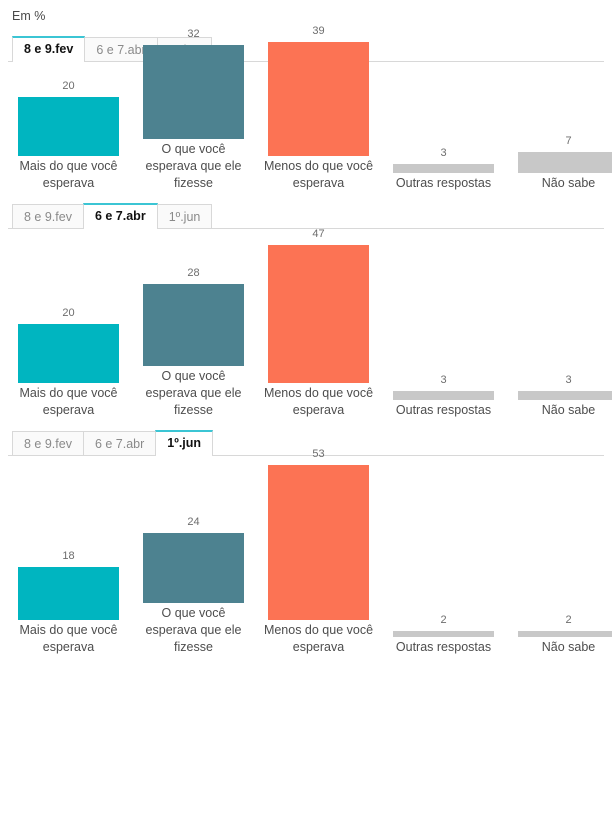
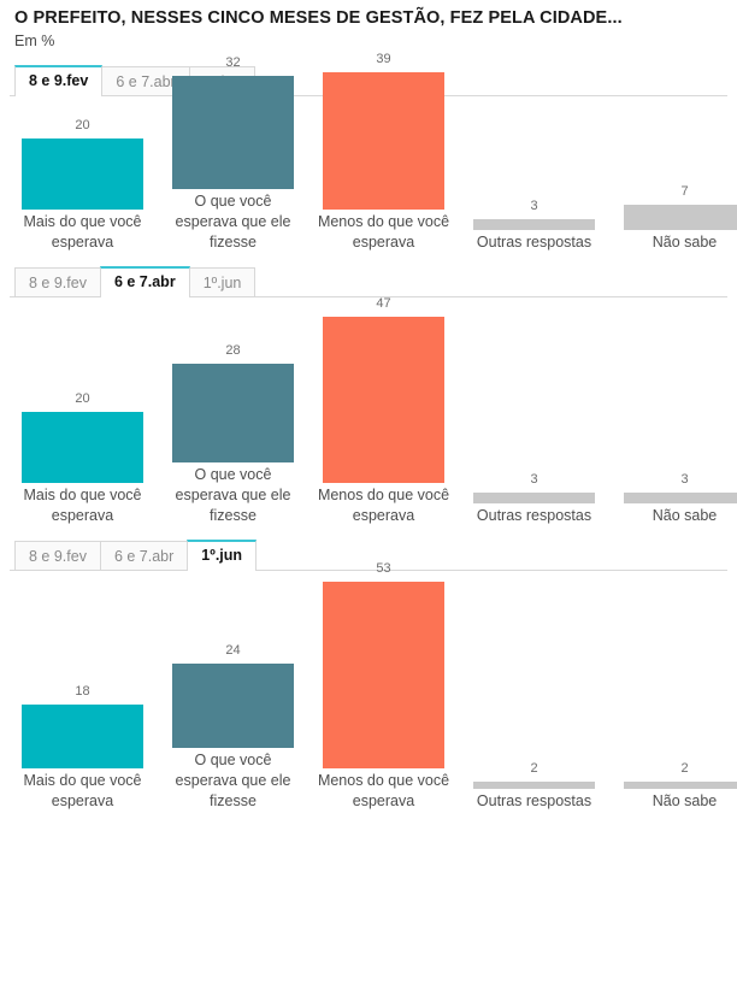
+ O PREFEITO, NESSES CINCO MESES DE GESTÃO, FEZ PELA CIDADE...
  Em %
  8 e 9.fev
  6 e 7.ab
  20
  Mais do que você esperava
  32
  O que você esperava que ele fizesse
  39
  Menos do que você esperava
  3
  Outras respostas
  7
  Não sabe
  8 e 9.fev
  6 e 7.abr
  1º.jun
  20
  Mais do que você esperava
  28
  O que você esperava que ele fizesse
  47
  Menos do que você esperava
  3
  Outras respostas
  3
  Não sabe
  8 e 9.fev
  6 e 7.abr
  1º.jun
  18
  Mais do que você esperava
  24
  O que você esperava que ele fizesse
  53
  Menos do que você esperava
  2
  Outras respostas
  2
  Não sabe
